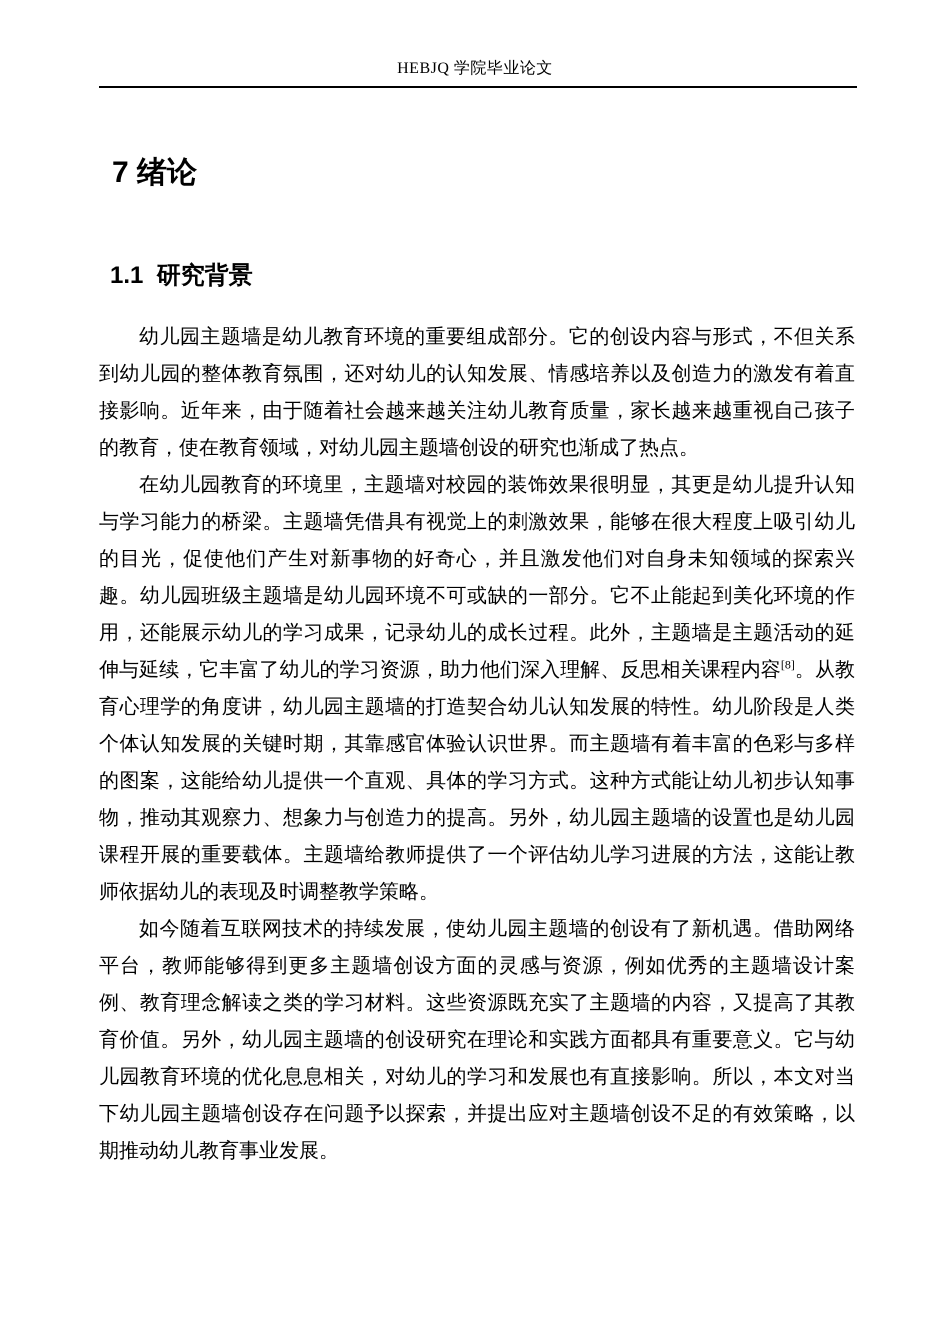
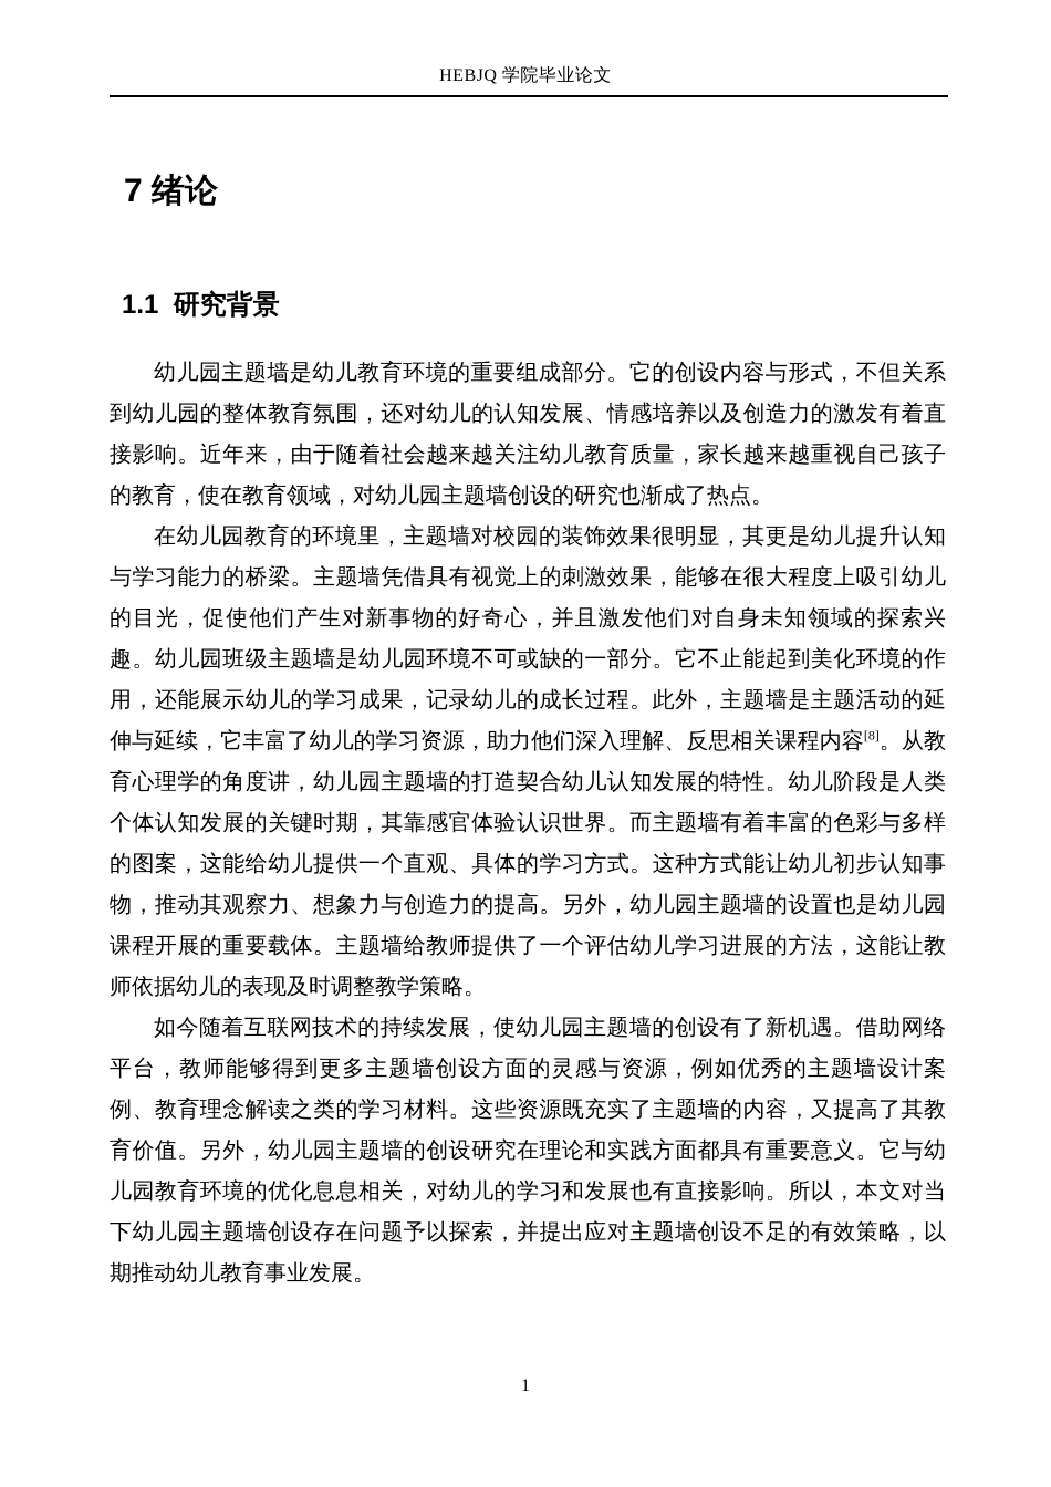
  HEBJQ 学院毕业论文
  7 绪论
  1.1 研究背景
  幼儿园主题墙是幼儿教育环境的重要组成部分。它的创设内容与形式，不但关系到幼儿园的整体教育氛围，还对幼儿的认知发展、情感培养以及创造力的激发有着直接影响。近年来，由于随着社会越来越关注幼儿教育质量，家长越来越重视自己孩子的教育，使在教育领域，对幼儿园主题墙创设的研究也渐成了热点。
  在幼儿园教育的环境里，主题墙对校园的装饰效果很明显，其更是幼儿提升认知与学习能力的桥梁。主题墙凭借具有视觉上的刺激效果，能够在很大程度上吸引幼儿的目光，促使他们产生对新事物的好奇心，并且激发他们对自身未知领域的探索兴趣。幼儿园班级主题墙是幼儿园环境不可或缺的一部分。它不止能起到美化环境的作用，还能展示幼儿的学习成果，记录幼儿的成长过程。此外，主题墙是主题活动的延伸与延续，它丰富了幼儿的学习资源，助力他们深入理解、反思相关课程内容[8]。从教育心理学的角度讲，幼儿园主题墙的打造契合幼儿认知发展的特性。幼儿阶段是人类个体认知发展的关键时期，其靠感官体验认识世界。而主题墙有着丰富的色彩与多样的图案，这能给幼儿提供一个直观、具体的学习方式。这种方式能让幼儿初步认知事物，推动其观察力、想象力与创造力的提高。另外，幼儿园主题墙的设置也是幼儿园课程开展的重要载体。主题墙给教师提供了一个评估幼儿学习进展的方法，这能让教师依据幼儿的表现及时调整教学策略。
  如今随着互联网技术的持续发展，使幼儿园主题墙的创设有了新机遇。借助网络平台，教师能够得到更多主题墙创设方面的灵感与资源，例如优秀的主题墙设计案例、教育理念解读之类的学习材料。这些资源既充实了主题墙的内容，又提高了其教育价值。另外，幼儿园主题墙的创设研究在理论和实践方面都具有重要意义。它与幼儿园教育环境的优化息息相关，对幼儿的学习和发展也有直接影响。所以，本文对当下幼儿园主题墙创设存在问题予以探索，并提出应对主题墙创设不足的有效策略，以期推动幼儿教育事业发展。
+ 1
